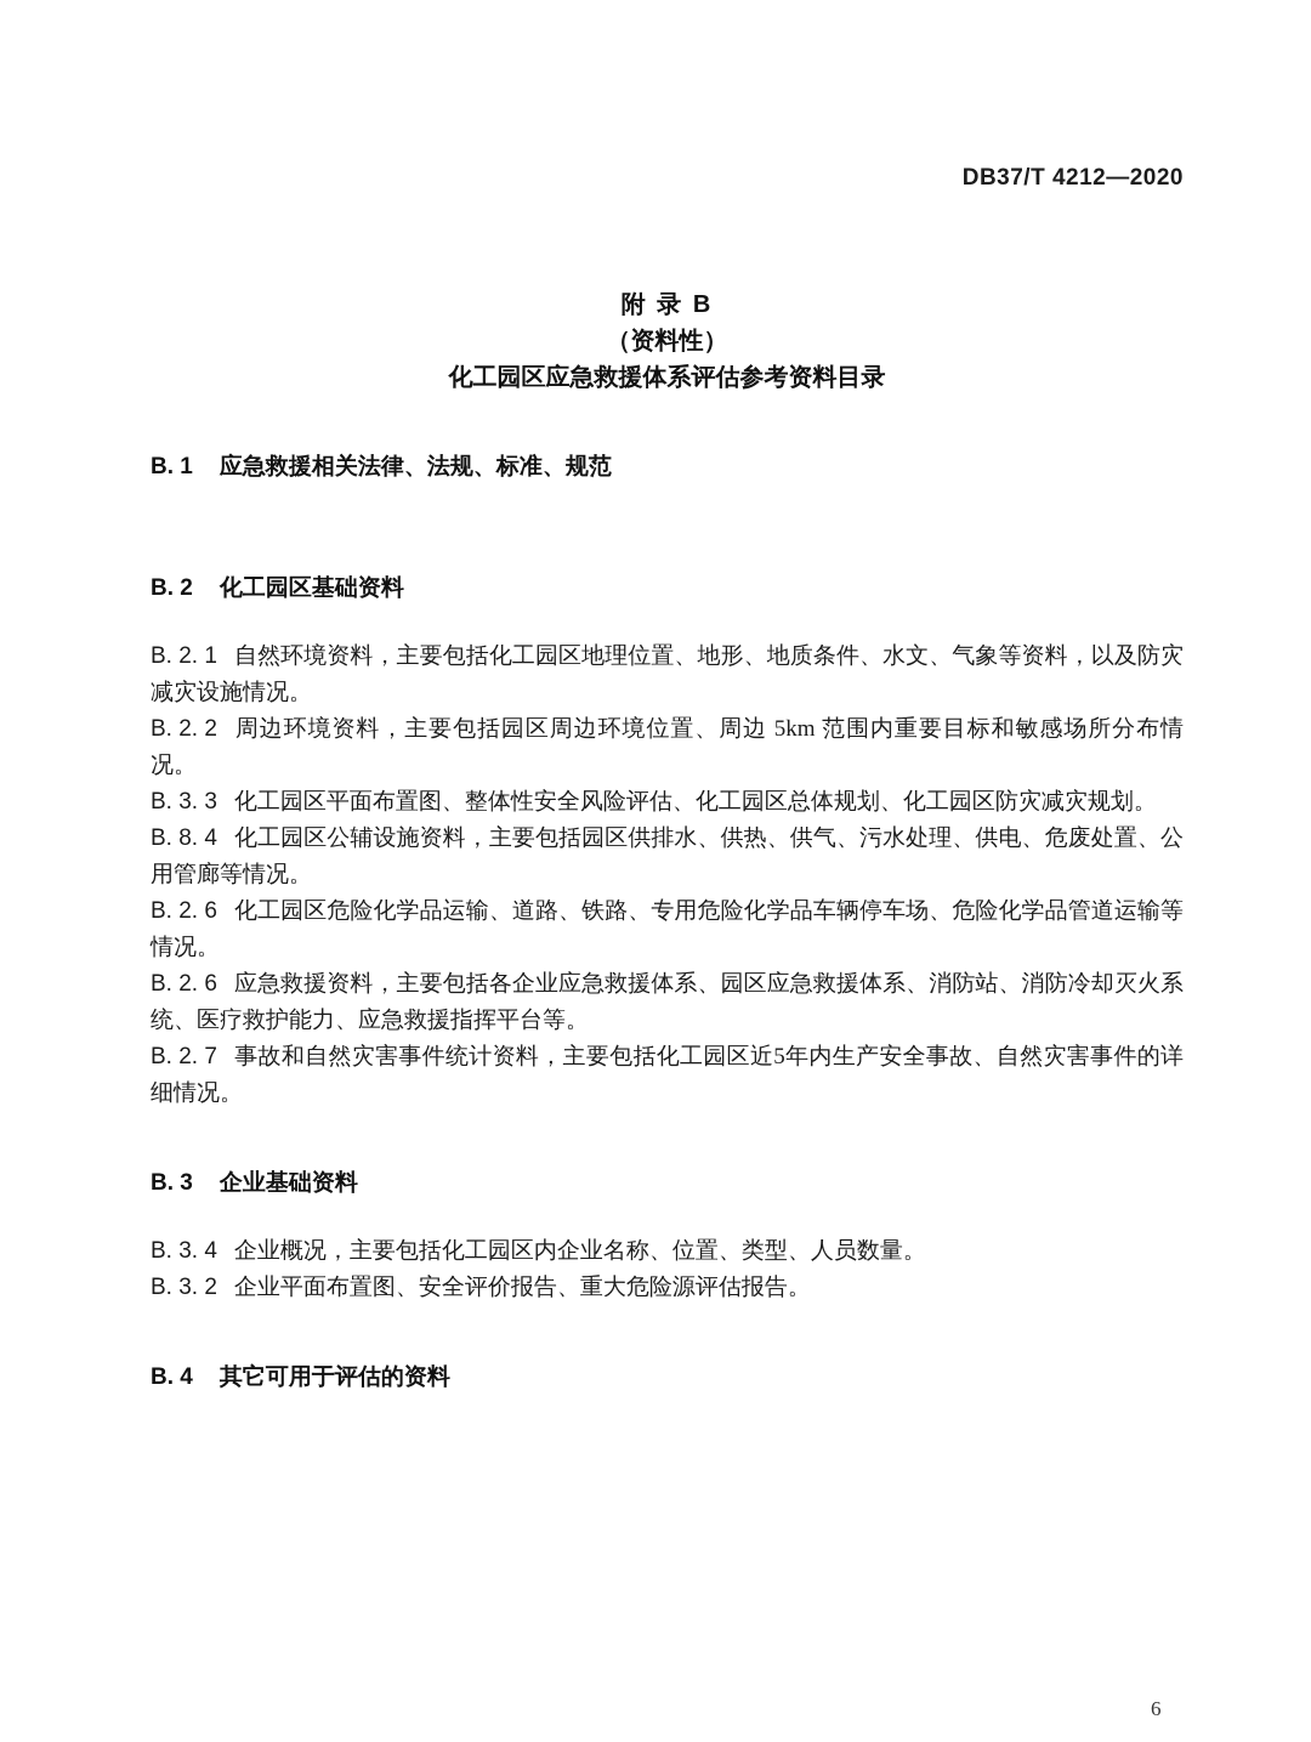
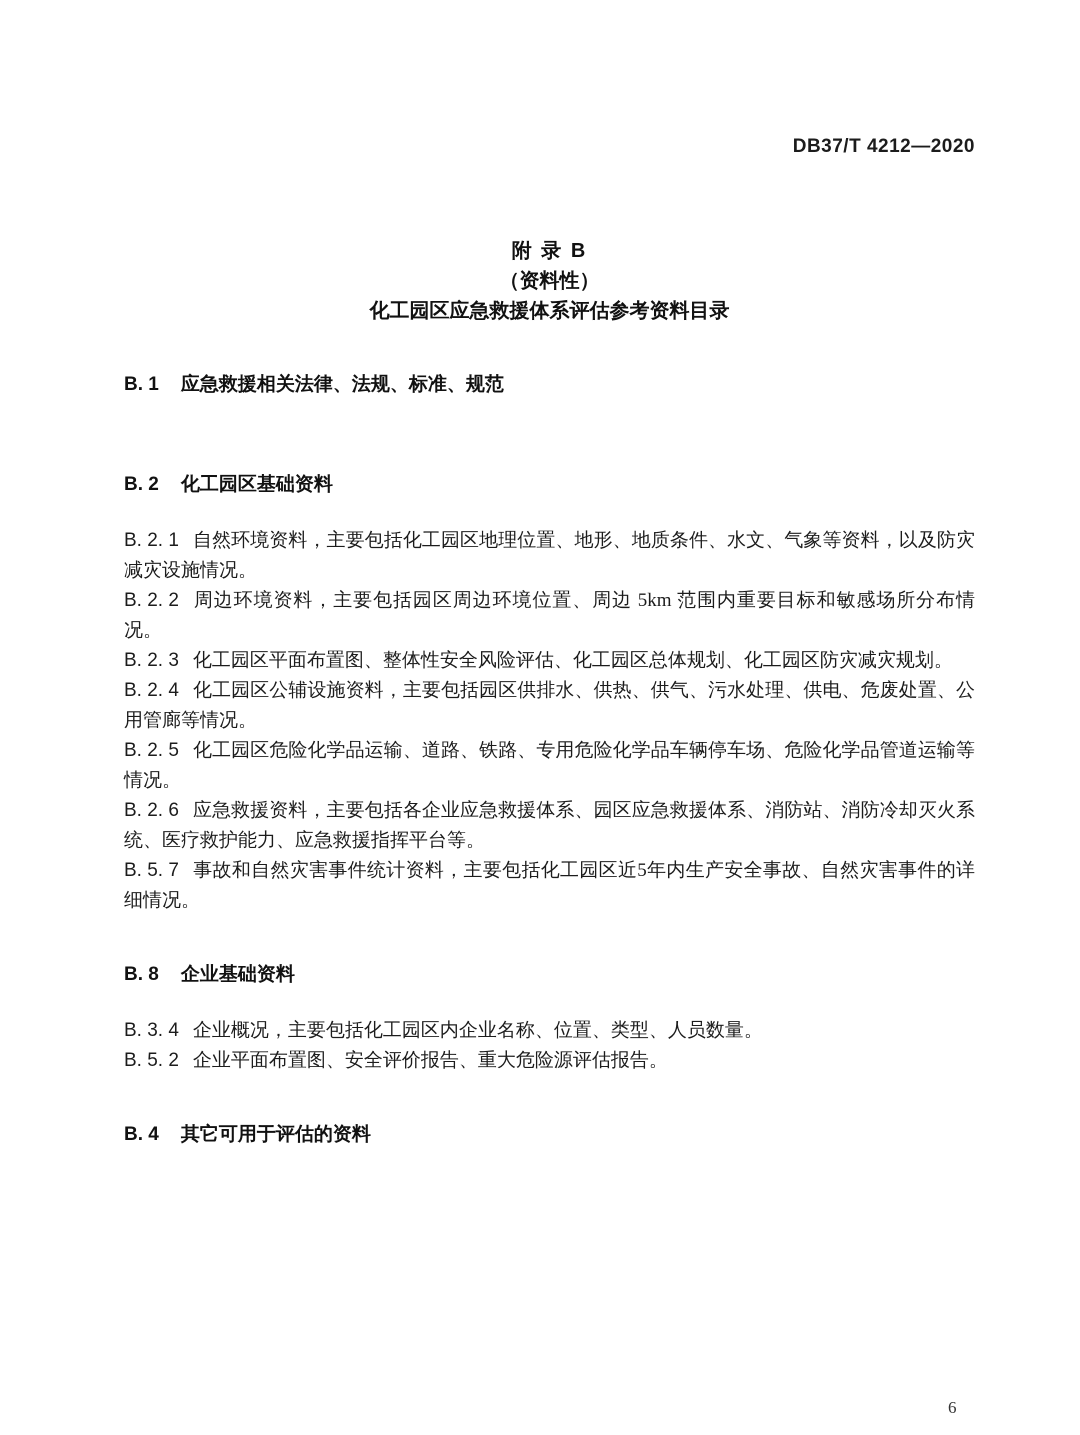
  DB37/T 4212—2020
  附 录 B
  （资料性）
  化工园区应急救援体系评估参考资料目录
  B. 1 应急救援相关法律、法规、标准、规范
  B. 2 化工园区基础资料
  B. 2. 1 自然环境资料，主要包括化工园区地理位置、地形、地质条件、水文、气象等资料，以及防灾减灾设施情况。
  B. 2. 2 周边环境资料，主要包括园区周边环境位置、周边 5km 范围内重要目标和敏感场所分布情况。
- B. 3. 3 化工园区平面布置图、整体性安全风险评估、化工园区总体规划、化工园区防灾减灾规划。
+ B. 2. 3 化工园区平面布置图、整体性安全风险评估、化工园区总体规划、化工园区防灾减灾规划。
- B. 8. 4 化工园区公辅设施资料，主要包括园区供排水、供热、供气、污水处理、供电、危废处置、公用管廊等情况。
+ B. 2. 4 化工园区公辅设施资料，主要包括园区供排水、供热、供气、污水处理、供电、危废处置、公用管廊等情况。
- B. 2. 6 化工园区危险化学品运输、道路、铁路、专用危险化学品车辆停车场、危险化学品管道运输等情况。
+ B. 2. 5 化工园区危险化学品运输、道路、铁路、专用危险化学品车辆停车场、危险化学品管道运输等情况。
  B. 2. 6 应急救援资料，主要包括各企业应急救援体系、园区应急救援体系、消防站、消防冷却灭火系统、医疗救护能力、应急救援指挥平台等。
- B. 2. 7 事故和自然灾害事件统计资料，主要包括化工园区近5年内生产安全事故、自然灾害事件的详细情况。
+ B. 5. 7 事故和自然灾害事件统计资料，主要包括化工园区近5年内生产安全事故、自然灾害事件的详细情况。
- B. 3 企业基础资料
+ B. 8 企业基础资料
  B. 3. 4 企业概况，主要包括化工园区内企业名称、位置、类型、人员数量。
- B. 3. 2 企业平面布置图、安全评价报告、重大危险源评估报告。
+ B. 5. 2 企业平面布置图、安全评价报告、重大危险源评估报告。
  B. 4 其它可用于评估的资料
  6
